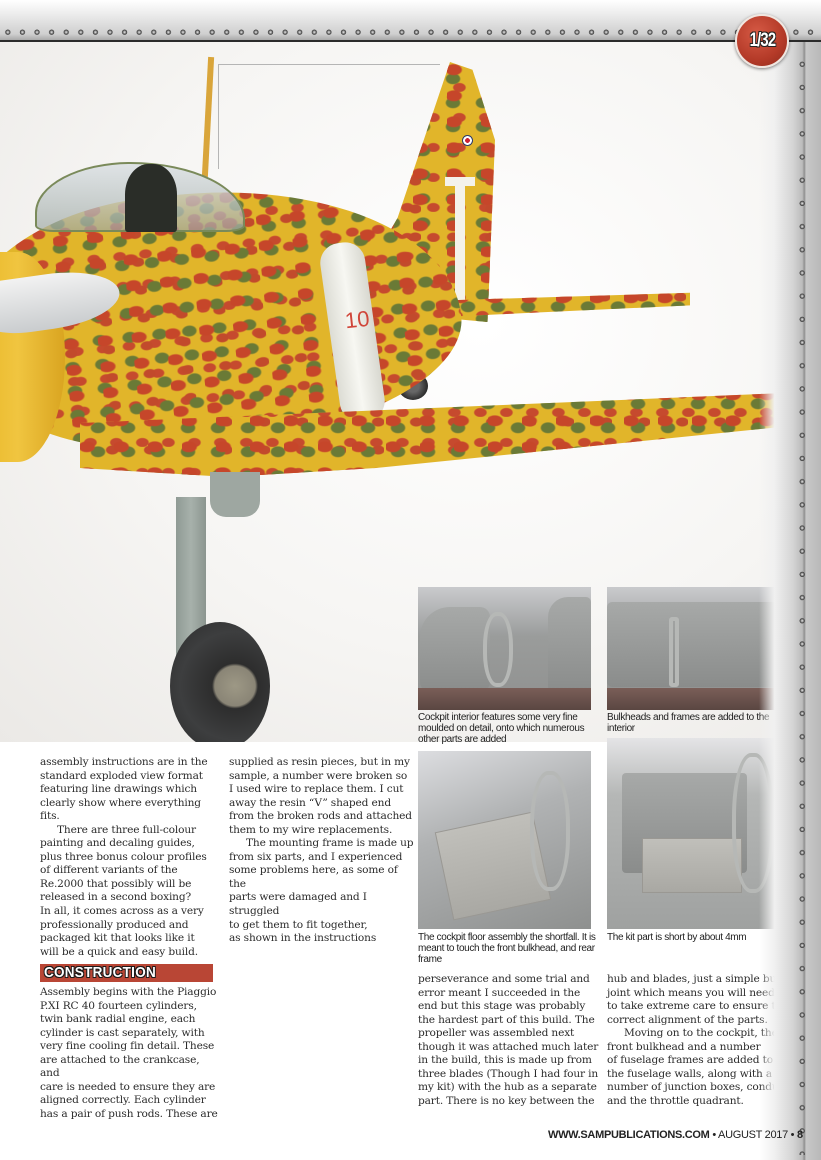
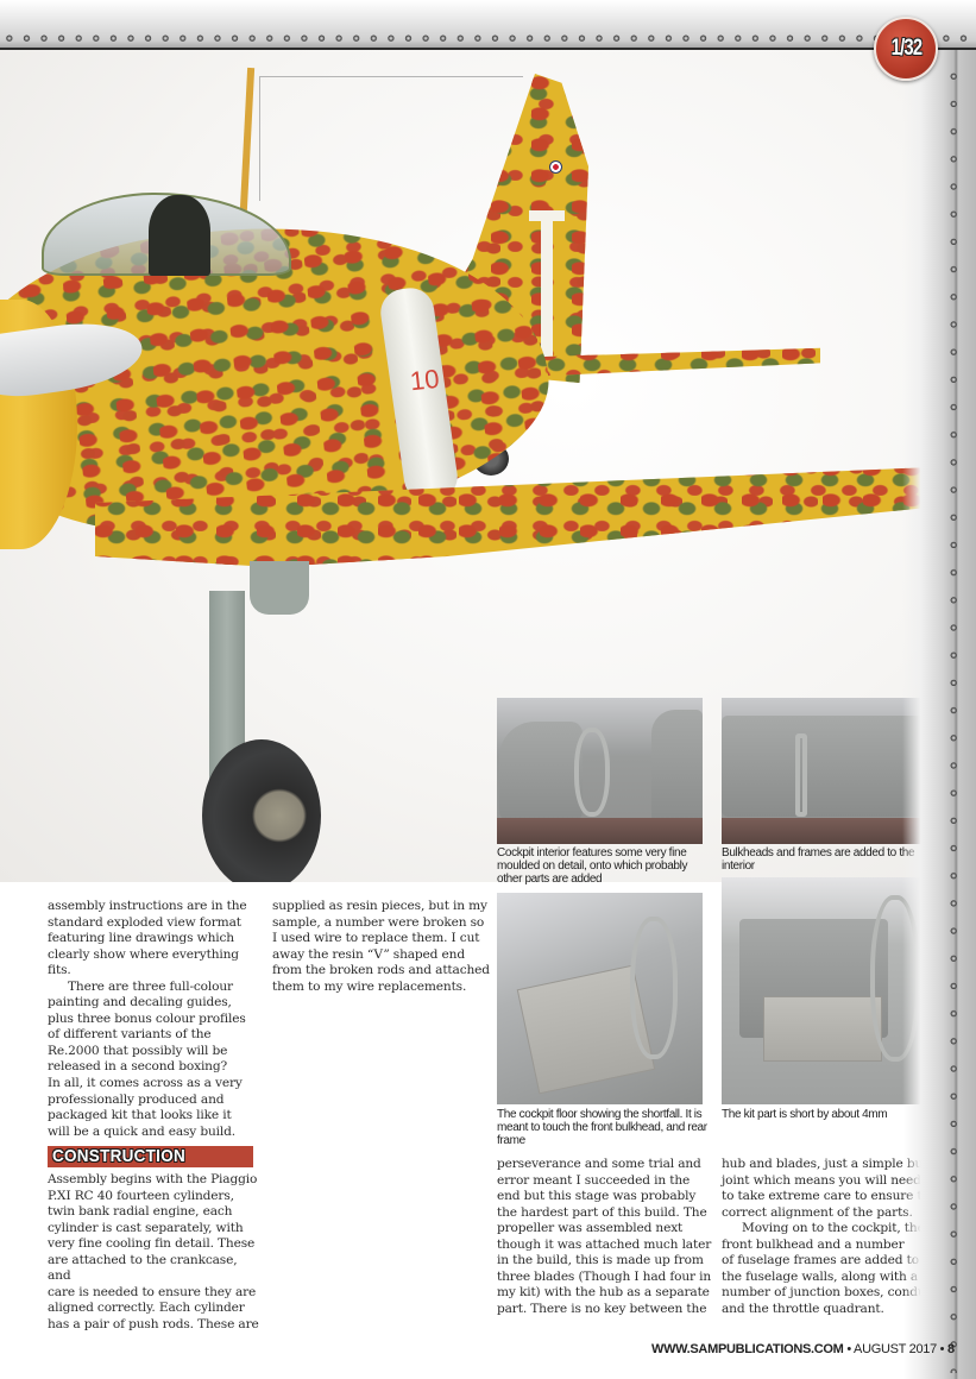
  1/32
- Cockpit interior features some very fine moulded on detail, onto which numerous other parts are added
+ Cockpit interior features some very fine moulded on detail, onto which probably other parts are added
  Bulkheads and frames are added to t interior
- The cockpit floor assembly the shortfall. It is meant to touch the front bulkhead, and rear frame
+ The cockpit floor showing the shortfall. It is meant to touch the front bulkhead, and rear frame
  The kit part is short by about 4mm
  assembly instructions are in the
  standard exploded view format
  featuring line drawings which
  clearly show where everything fits.
  There are three full-colour
  painting and decaling guides,
  plus three bonus colour profiles
  of different variants of the
  Re.2000 that possibly will be
  released in a second boxing?
  In all, it comes across as a very
  professionally produced and
  packaged kit that looks like it
  will be a quick and easy build.
  CONSTRUCTION
  Assembly begins with the Piaggio
  P.XI RC 40 fourteen cylinders,
  twin bank radial engine, each
  cylinder is cast separately, with
  very fine cooling fin detail. These
  are attached to the crankcase, and
  care is needed to ensure they are
  aligned correctly. Each cylinder
  has a pair of push rods. These are
  supplied as resin pieces, but in my
  sample, a number were broken so
  I used wire to replace them. I cut
  away the resin “V” shaped end
  from the broken rods and attached
  them to my wire replacements.
- The mounting frame is made up
- from six parts, and I experienced
- some problems here, as some of the
- parts were damaged and I struggled
- to get them to fit together,
- as shown in the instructions
  perseverance and some trial and
  error meant I succeeded in the
  end but this stage was probably
  the hardest part of this build. The
  propeller was assembled next
  though it was attached much later
  in the build, this is made up from
  three blades (Though I had four in
  my kit) with the hub as a separate
  part. There is no key between the
  hub and blades, just a simple
  joint which means you will n
  to take extreme care to ensu
  correct alignment of the part
  Moving on to the cockpit,
  front bulkhead and a numbe
  of fuselage frames are added
  the fuselage walls, along wit
  number of junction boxes, co
  and the throttle quadrant.
  WWW.SAMPUBLICATIONS.COM • AUGUST 2017 • 8
